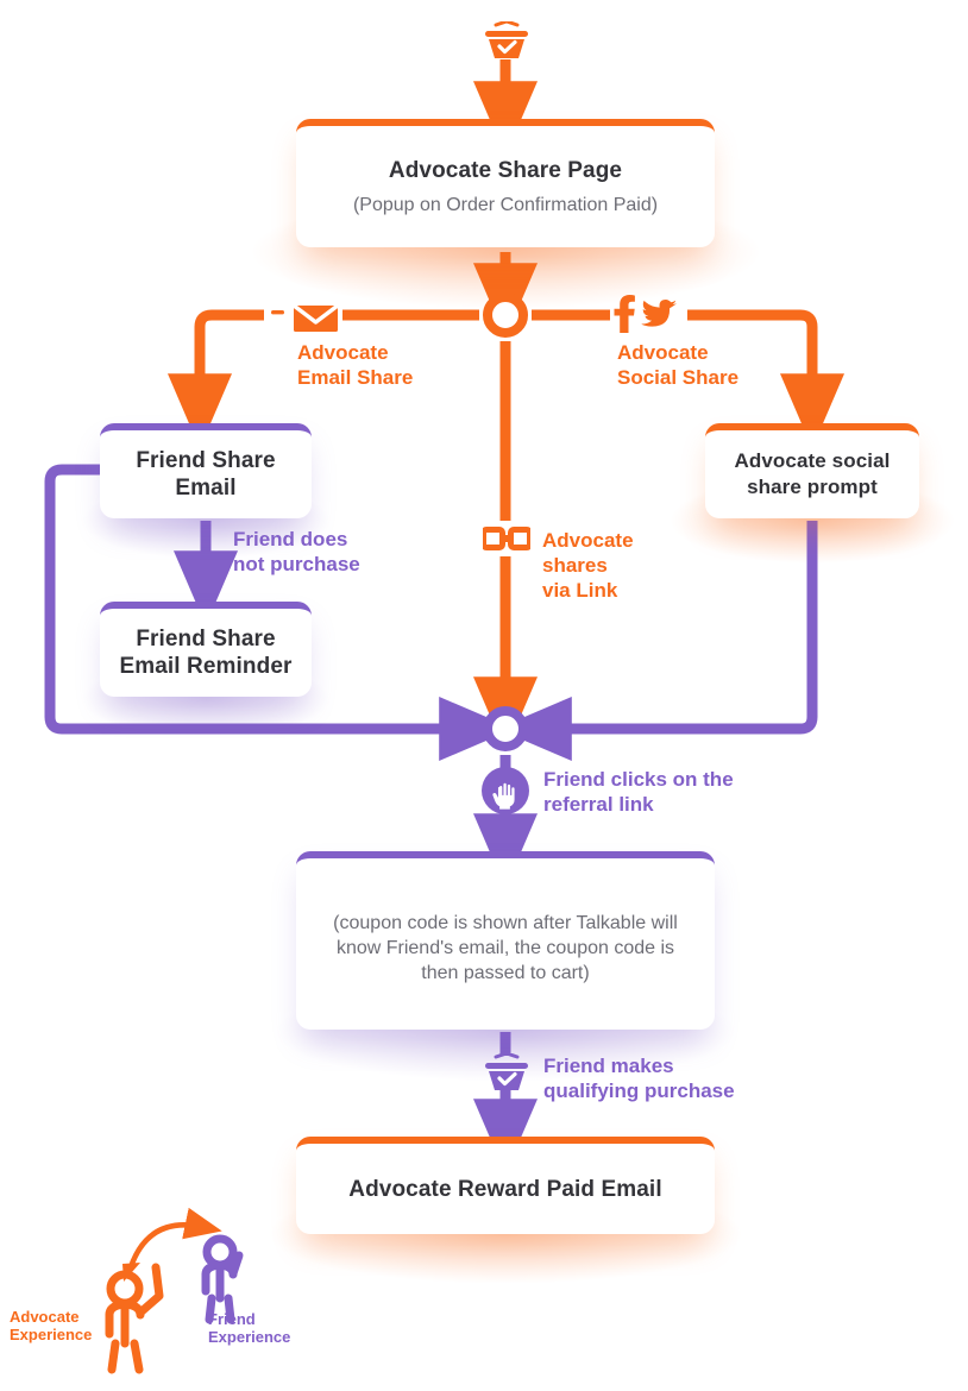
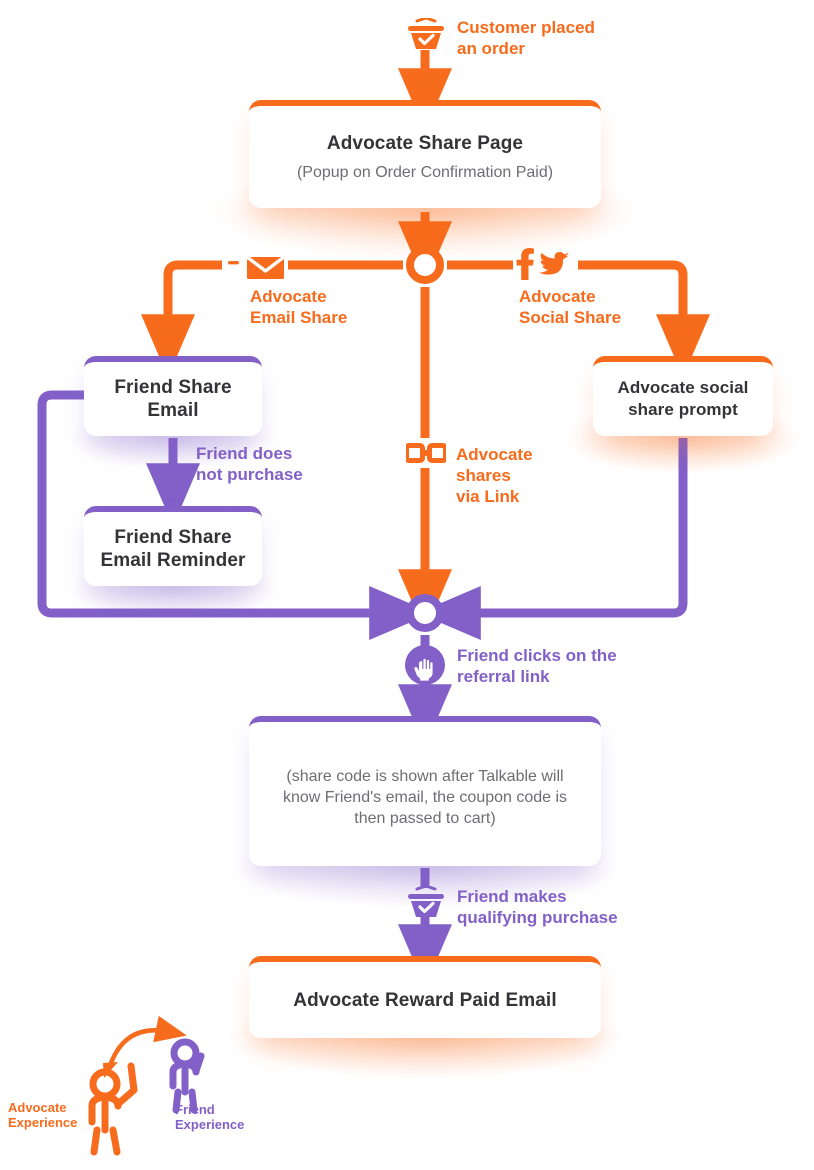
  Advocate Share Page
  (Popup on Order Confirmation Paid)
  Friend Share
  Email
  Friend Share
  Email Reminder
  Advocate social
  share prompt
- (coupon code is shown after Talkable will know Friend's email, the coupon code is then passed to cart)
+ (share code is shown after Talkable will know Friend's email, the coupon code is then passed to cart)
  Advocate Reward Paid Email
+ Customer placed
+ an order
  Advocate
  Email Share
  Advocate
  Social Share
  Advocate
  shares
  via Link
  Friend does
  not purchase
  Friend clicks on the
  referral link
  Friend makes
  qualifying purchase
  Advocate
  Experience
  Friend
  Experience
